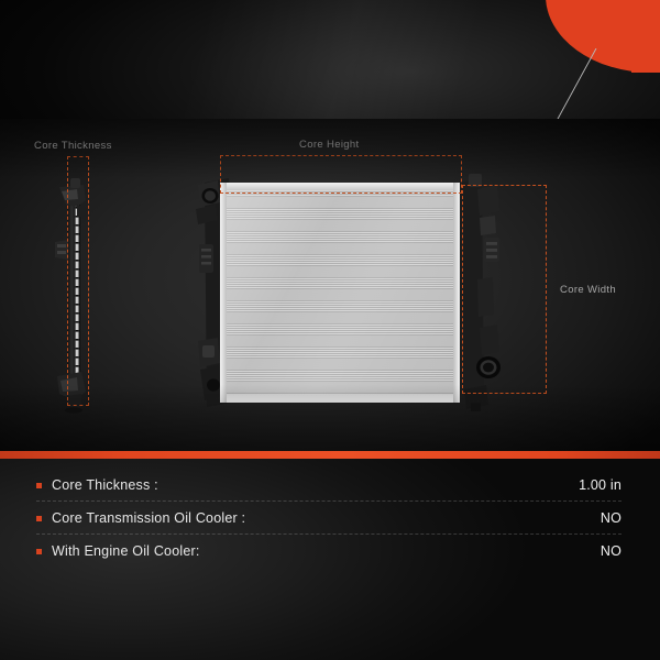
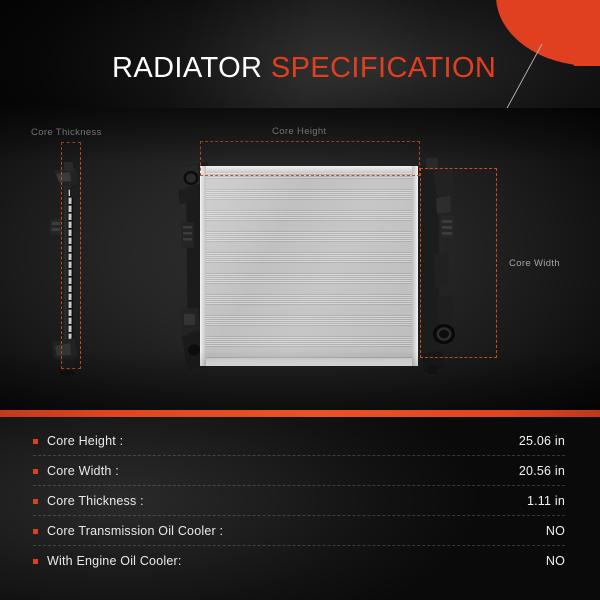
+ RADIATOR SPECIFICATION
+ Core Height :
+ 25.06 in
+ Core Width :
+ 20.56 in
  Core Thickness :
- 1.00 in
+ 1.11 in
  Core Transmission Oil Cooler :
  NO
  With Engine Oil Cooler:
  NO
